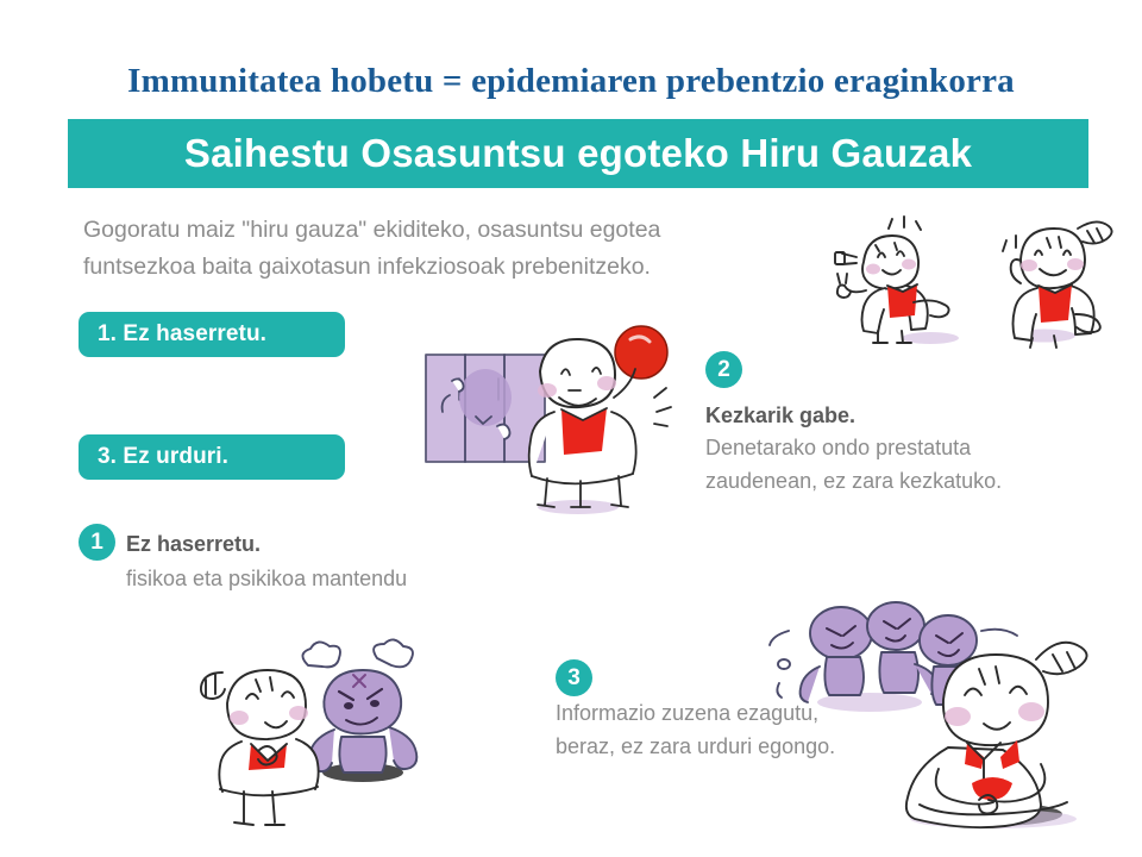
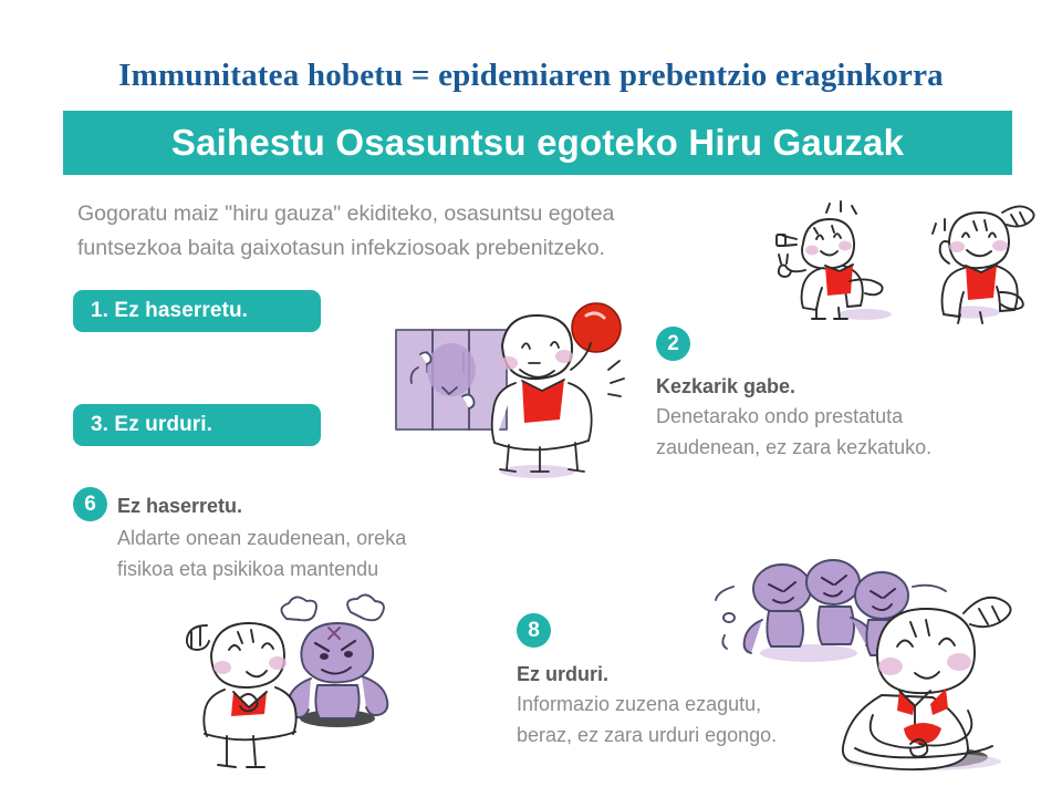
  Immunitatea hobetu = epidemiaren prebentzio eraginkorra
  Saihestu Osasuntsu egoteko Hiru Gauzak
  Gogoratu maiz "hiru gauza" ekiditeko, osasuntsu egotea
  funtsezkoa baita gaixotasun infekziosoak prebenitzeko.
  1. Ez haserretu.
  3. Ez urduri.
- 1
+ 6
  Ez haserretu.
+ Aldarte onean zaudenean, oreka
  fisikoa eta psikikoa mantendu
  2
  Kezkarik gabe.
  Denetarako ondo prestatuta
  zaudenean, ez zara kezkatuko.
- 3
+ 8
+ Ez urduri.
  Informazio zuzena ezagutu,
  beraz, ez zara urduri egongo.
